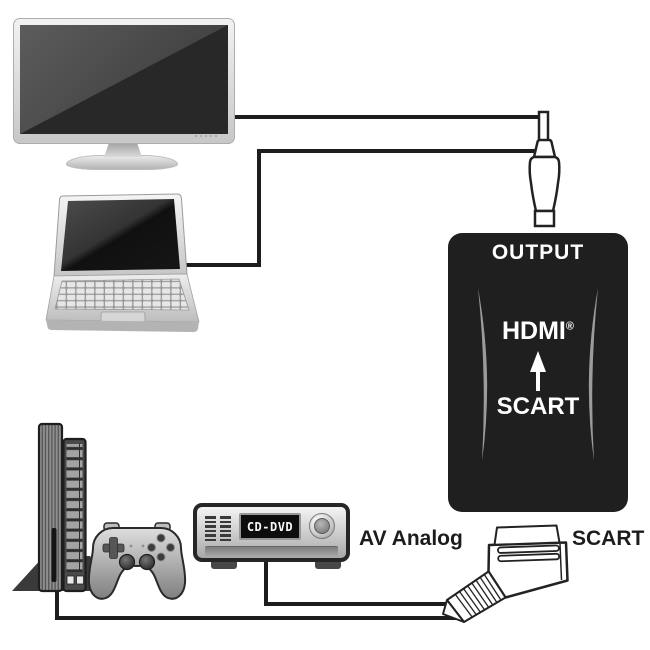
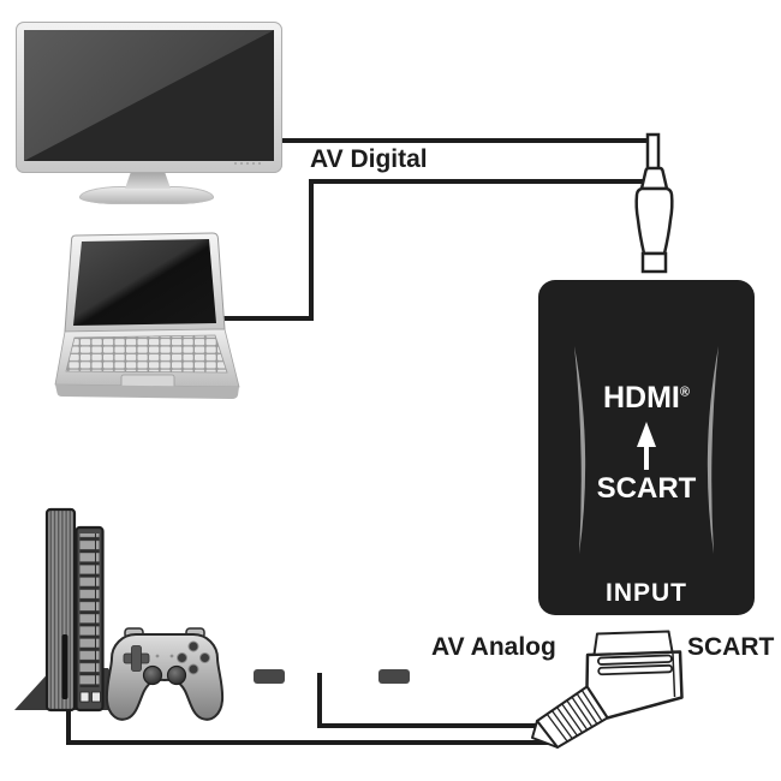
- CD-DVD
- OUTPUT
  HDMI®
  SCART
+ INPUT
+ AV Digital
  AV Analog
  SCART
